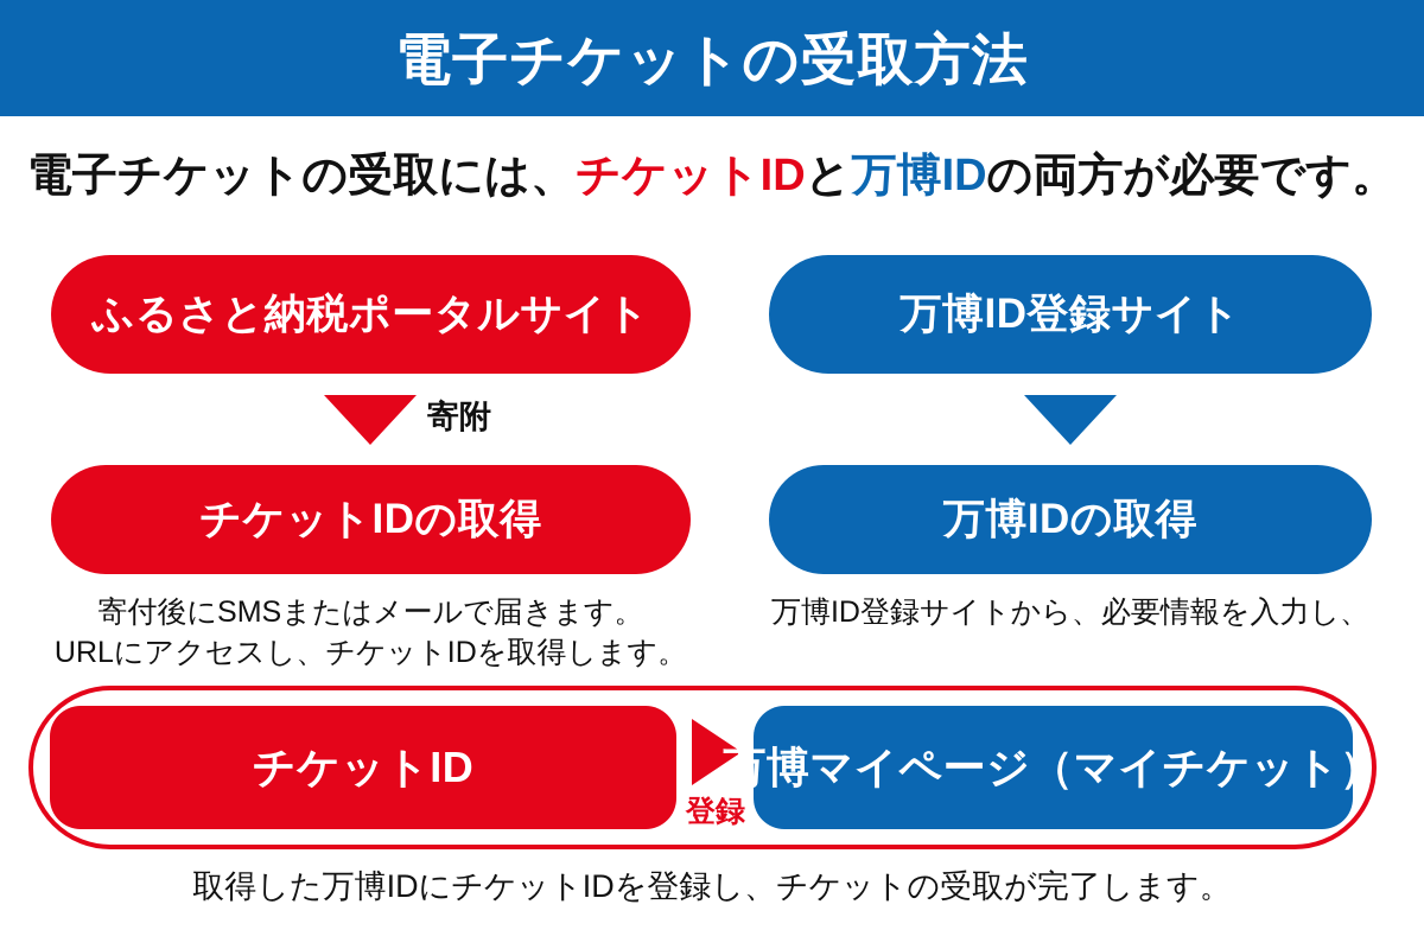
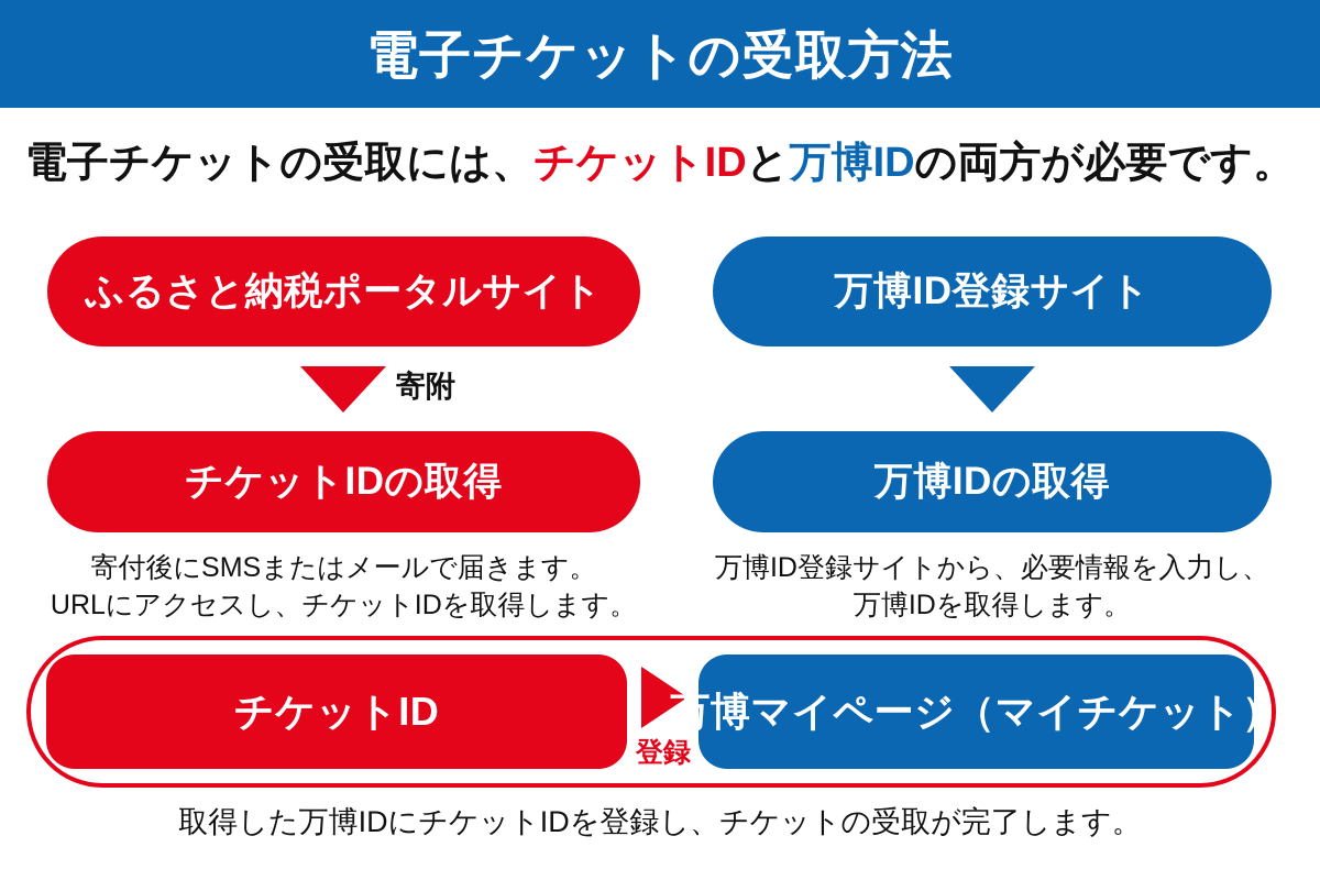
  電子チケットの受取方法
  電子チケットの受取には、チケットIDと万博IDの両方が必要です。
  ふるさと納税ポータルサイト
  万博ID登録サイト
  寄附
  チケットIDの取得
  万博IDの取得
  寄付後にSMSまたはメールで届きます。
  URLにアクセスし、チケットIDを取得します。
  万博ID登録サイトから、必要情報を入力し、
+ 万博IDを取得します。
  チケットID
  登録
  万博マイページ（マイチケット）
  取得した万博IDにチケットIDを登録し、チケットの受取が完了します。
